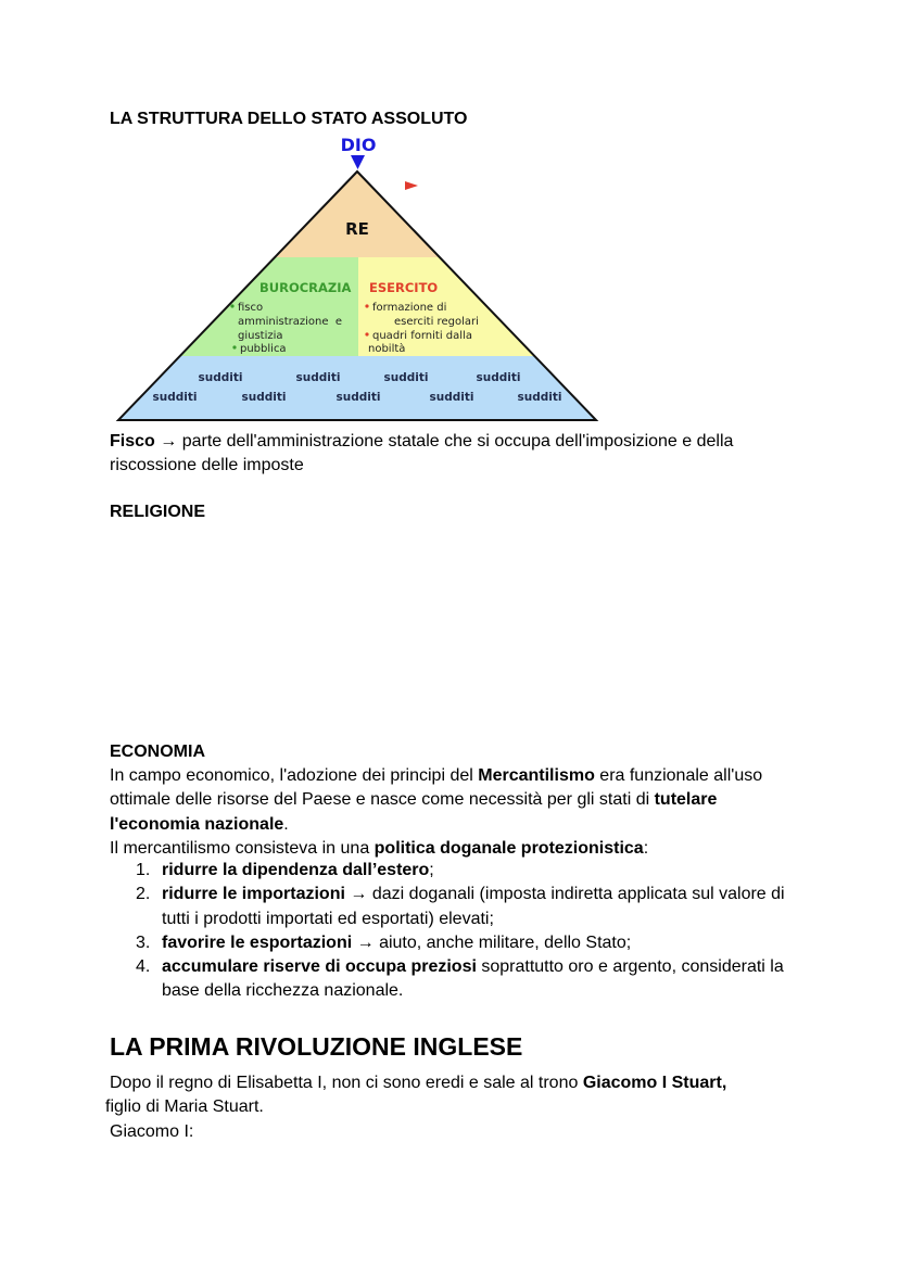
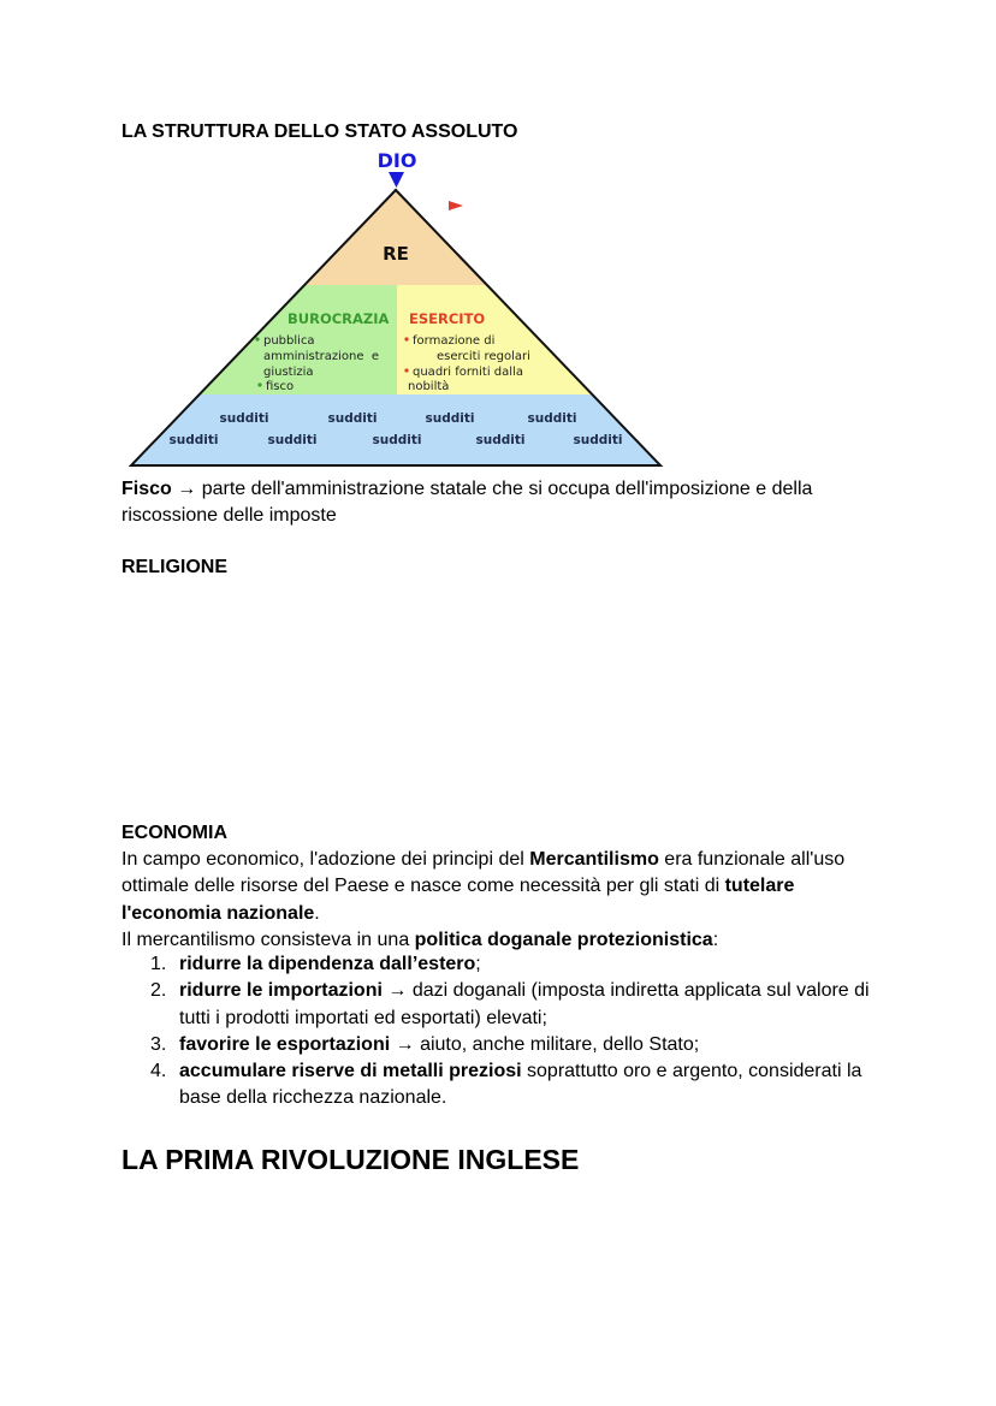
  LA STRUTTURA DELLO STATO ASSOLUTO
  DIO
  RE
  BUROCRAZIA
- fisco
+ pubblica
  amministrazione e
  giustizia
- pubblica
+ fisco
  ESERCITO
  formazione di
  eserciti regolari
  quadri forniti dalla
  nobiltà
  sudditi
  sudditi
  sudditi
  sudditi
  sudditi
  sudditi
  sudditi
  sudditi
  sudditi
  Fisco → parte dell'amministrazione statale che si occupa dell'imposizione e della riscossione delle imposte
  RELIGIONE
  ECONOMIA
  In campo economico, l'adozione dei principi del Mercantilismo era funzionale all'uso ottimale delle risorse del Paese e nasce come necessità per gli stati di tutelare l'economia nazionale.
  Il mercantilismo consisteva in una politica doganale protezionistica:
  1.
  ridurre la dipendenza dall’estero;
  2.
  ridurre le importazioni → dazi doganali (imposta indiretta applicata sul valore di tutti i prodotti importati ed esportati) elevati;
  3.
  favorire le esportazioni → aiuto, anche militare, dello Stato;
  4.
- accumulare riserve di occupa preziosi soprattutto oro e argento, considerati la base della ricchezza nazionale.
+ accumulare riserve di metalli preziosi soprattutto oro e argento, considerati la base della ricchezza nazionale.
  LA PRIMA RIVOLUZIONE INGLESE
- Dopo il regno di Elisabetta I, non ci sono eredi e sale al trono Giacomo I Stuart,
- figlio di Maria Stuart.
- Giacomo I:
